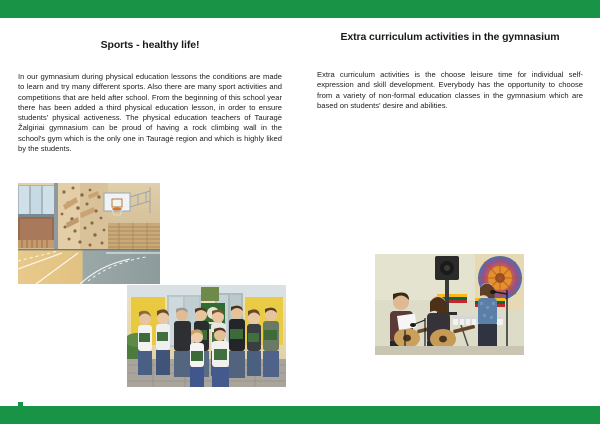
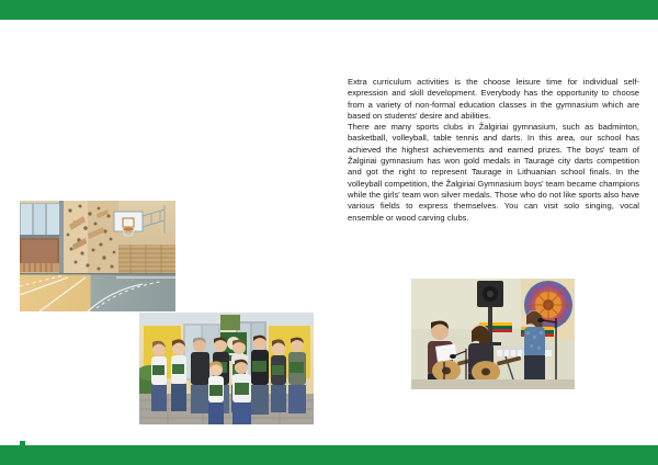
- Sports - healthy life!
- In our gymnasium during physical education lessons the conditions are made to learn and try many different sports. Also there are many sport activities and competitions that are held after school. From the beginning of this school year there has been added a third physical education lesson, in order to ensure students' physical activeness. The physical education teachers of Tauragė Žalgiriai gymnasium can be proud of having a rock climbing wall in the school's gym which is the only one in Tauragė region and which is highly liked by the students.
- Extra curriculum activities in the gymnasium
  Extra curriculum activities is the choose leisure time for individual self-expression and skill development. Everybody has the opportunity to choose from a variety of non-formal education classes in the gymnasium which are based on students' desire and abilities.
+ There are many sports clubs in Žalgiriai gymnasium, such as badminton, basketball, volleyball, table tennis and darts. In this area, our school has achieved the highest achievements and earned prizes. The boys' team of Žalgiriai gymnasium has won gold medals in Tauragė city darts competition and got the right to represent Taurage in Lithuanian school finals. In the volleyball competition, the Žalgiriai Gymnasium boys' team became champions while the girls' team won silver medals. Those who do not like sports also have various fields to express themselves. You can visit solo singing, vocal ensemble or wood carving clubs.
